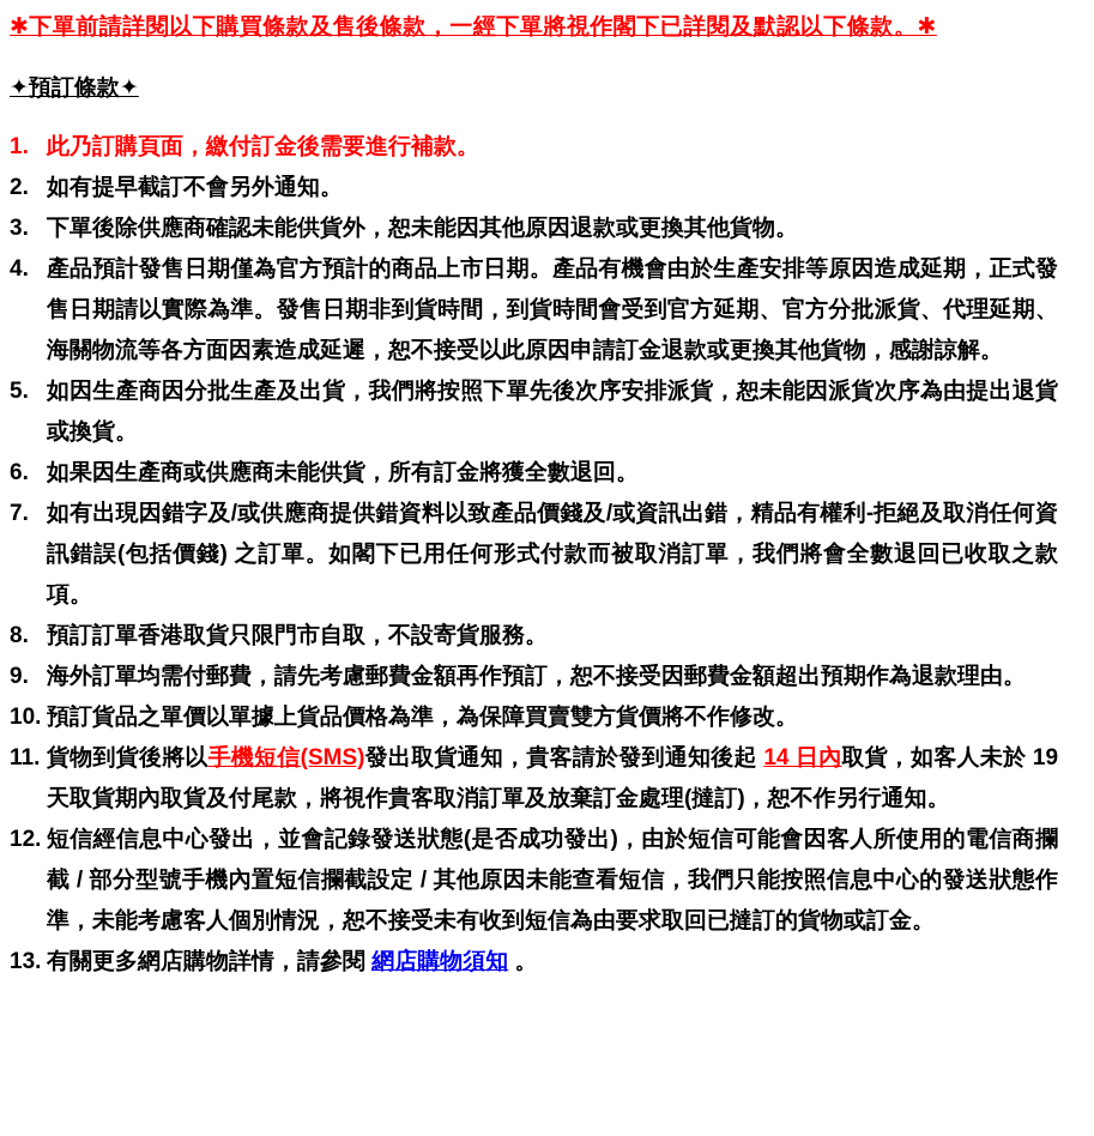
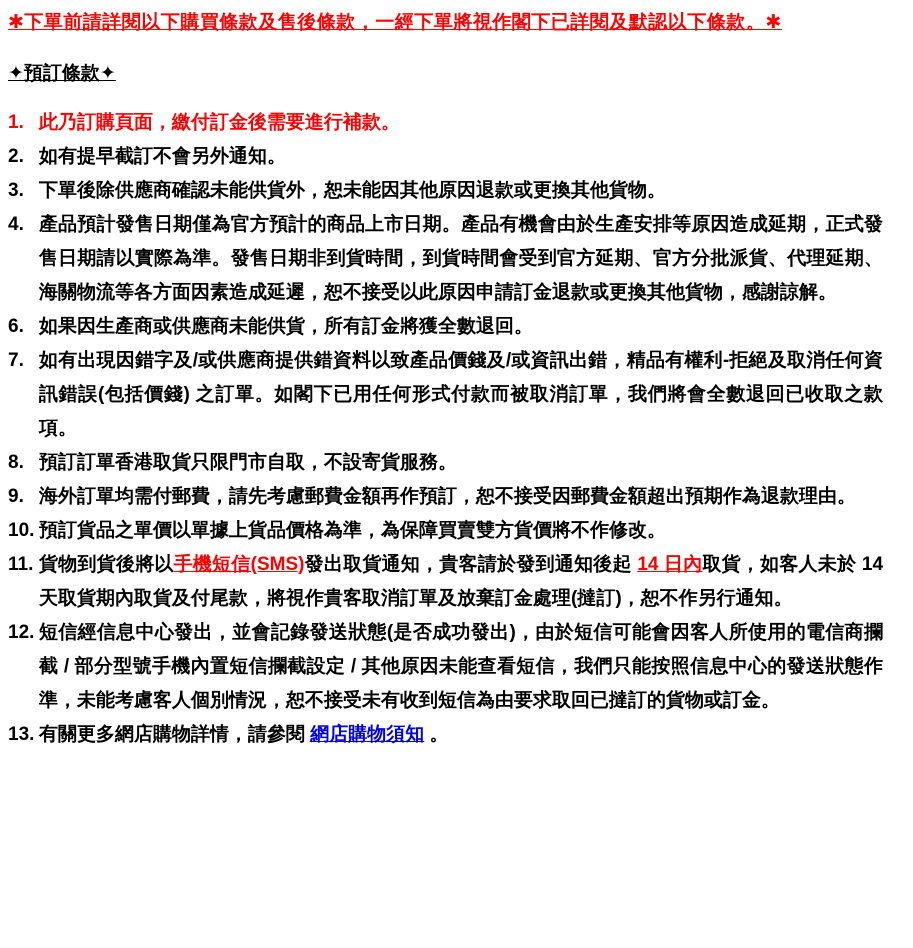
  ✱下單前請詳閱以下購買條款及售後條款，一經下單將視作閣下已詳閱及默認以下條款。✱
  ✦預訂條款✦
  1.
  此乃訂購頁面，繳付訂金後需要進行補款。
  2.
  如有提早截訂不會另外通知。
  3.
  下單後除供應商確認未能供貨外，恕未能因其他原因退款或更換其他貨物。
  4.
  產品預計發售日期僅為官方預計的商品上市日期。產品有機會由於生產安排等原因造成延期，正式發售日期請以實際為準。發售日期非到貨時間，到貨時間會受到官方延期、官方分批派貨、代理延期、海關物流等各方面因素造成延遲，恕不接受以此原因申請訂金退款或更換其他貨物，感謝諒解。
- 5.
- 如因生產商因分批生產及出貨，我們將按照下單先後次序安排派貨，恕未能因派貨次序為由提出退貨或換貨。
  6.
  如果因生產商或供應商未能供貨，所有訂金將獲全數退回。
  7.
  如有出現因錯字及/或供應商提供錯資料以致產品價錢及/或資訊出錯，精品有權利-拒絕及取消任何資訊錯誤(包括價錢) 之訂單。如閣下已用任何形式付款而被取消訂單，我們將會全數退回已收取之款項。
  8.
  預訂訂單香港取貨只限門市自取，不設寄貨服務。
  9.
  海外訂單均需付郵費，請先考慮郵費金額再作預訂，恕不接受因郵費金額超出預期作為退款理由。
  10.
  預訂貨品之單價以單據上貨品價格為準，為保障買賣雙方貨價將不作修改。
  11.
- 貨物到貨後將以手機短信(SMS)發出取貨通知，貴客請於發到通知後起 14 日內取貨，如客人未於 19 天取貨期內取貨及付尾款，將視作貴客取消訂單及放棄訂金處理(撻訂)，恕不作另行通知。
+ 貨物到貨後將以手機短信(SMS)發出取貨通知，貴客請於發到通知後起 14 日內取貨，如客人未於 14 天取貨期內取貨及付尾款，將視作貴客取消訂單及放棄訂金處理(撻訂)，恕不作另行通知。
  12.
  短信經信息中心發出，並會記錄發送狀態(是否成功發出)，由於短信可能會因客人所使用的電信商攔截 / 部分型號手機內置短信攔截設定 / 其他原因未能查看短信，我們只能按照信息中心的發送狀態作準，未能考慮客人個別情況，恕不接受未有收到短信為由要求取回已撻訂的貨物或訂金。
  13.
  有關更多網店購物詳情，請參閱 網店購物須知 。
